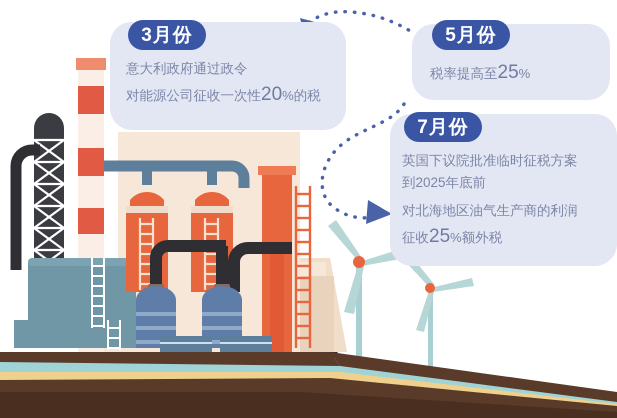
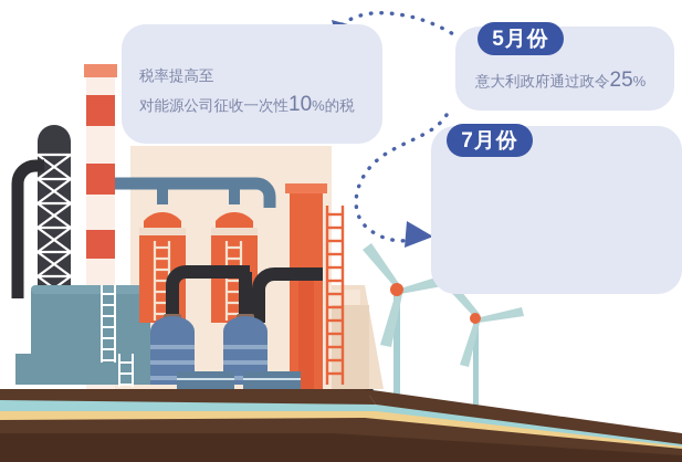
- 3月份
- 意大利政府通过政令
+ 税率提高至
- 对能源公司征收一次性20%的税
+ 对能源公司征收一次性10%的税
  5月份
- 税率提高至25%
+ 意大利政府通过政令25%
  7月份
- 英国下议院批准临时征税方案
- 到2025年底前
- 对北海地区油气生产商的利润
- 征收25%额外税
